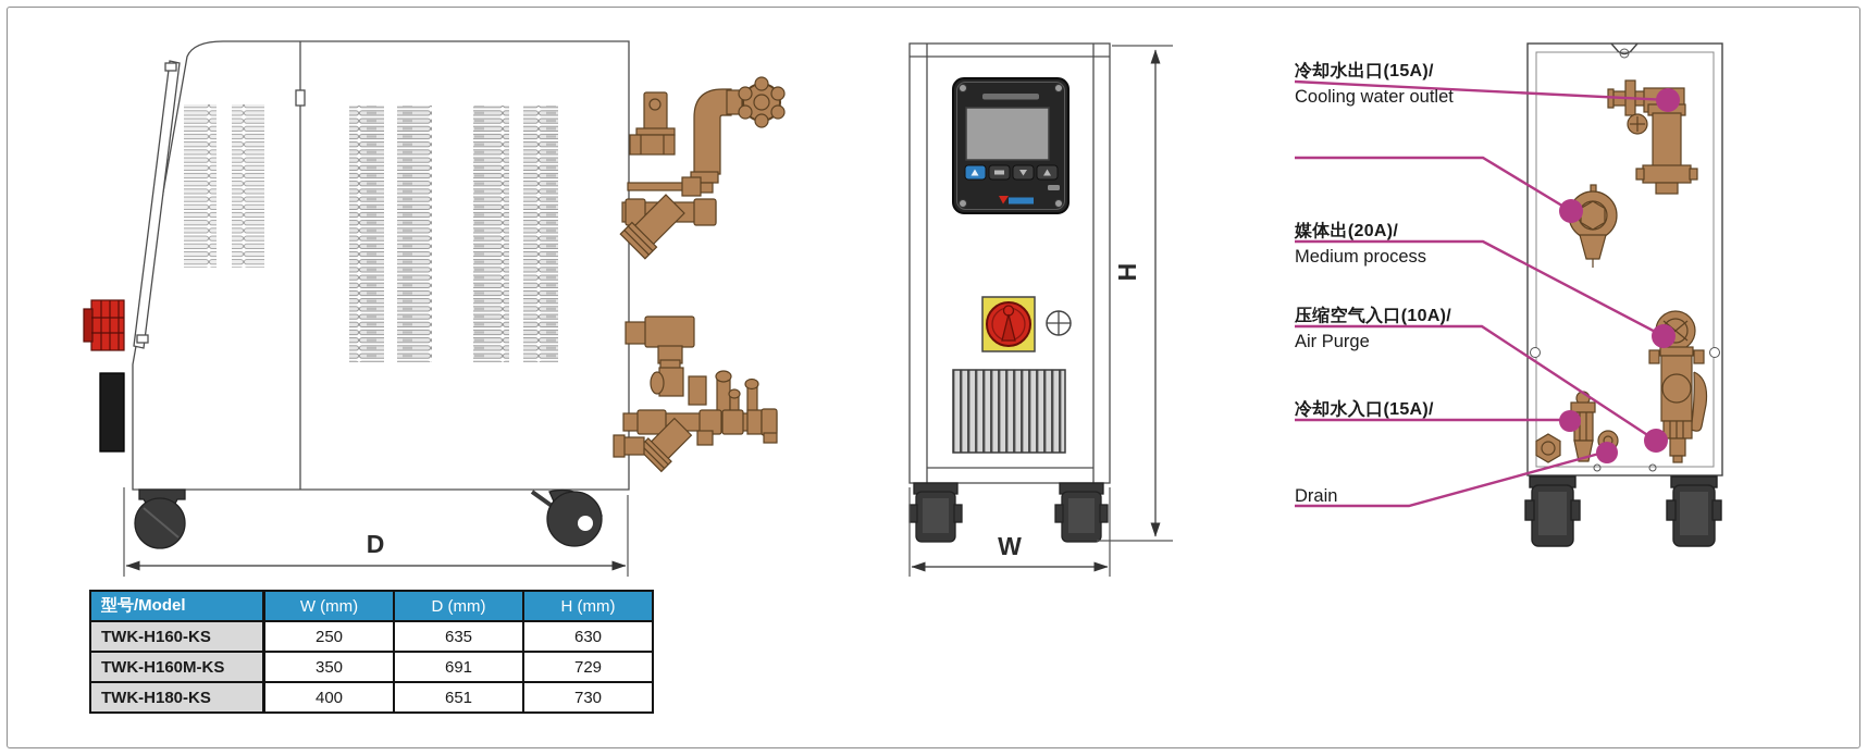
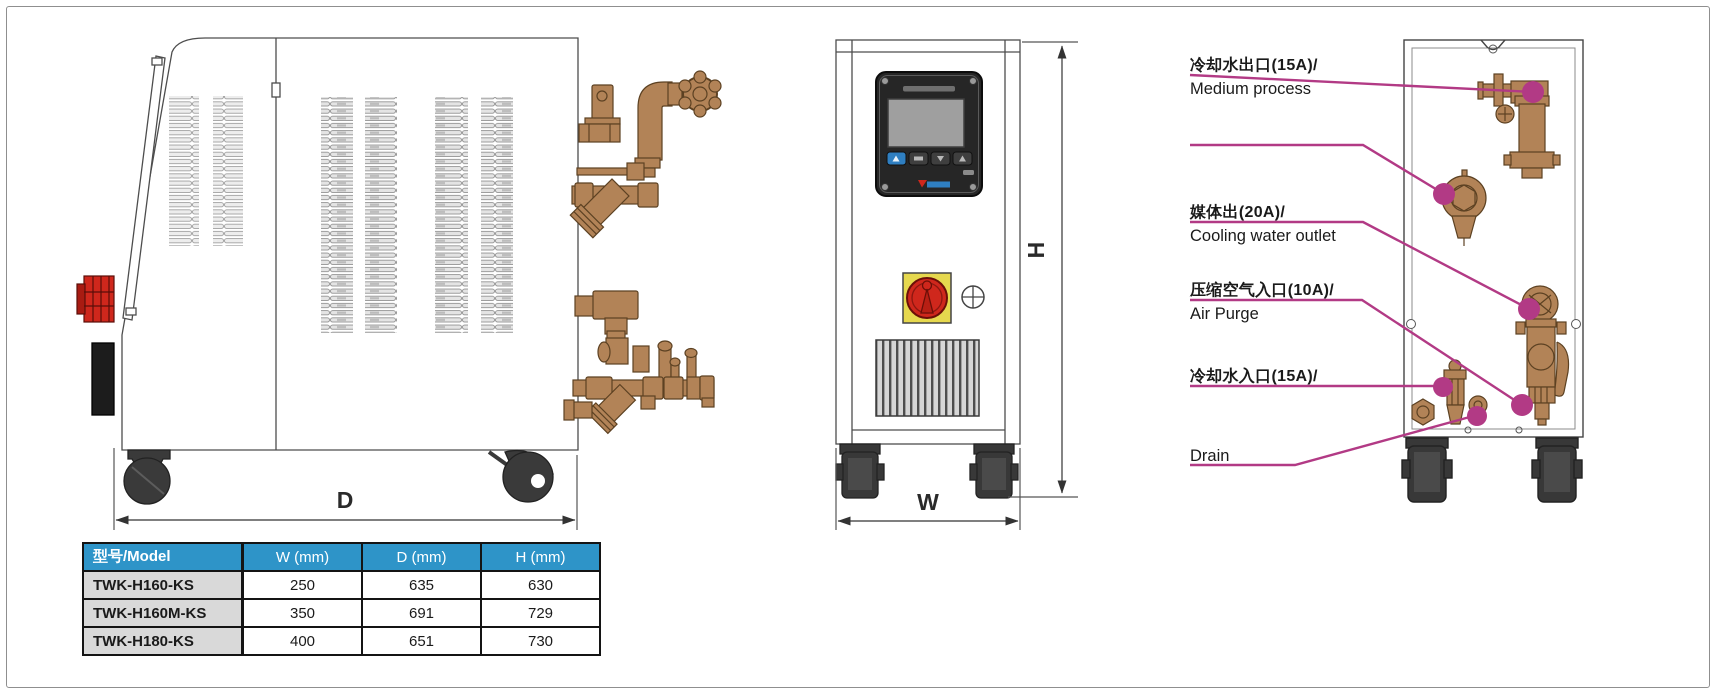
  D
  W
  冷却水出口(15A)/
- Cooling water outlet
+ Medium process
  媒体出(20A)/
- Medium process
+ Cooling water outlet
  压缩空气入口(10A)/
  Air Purge
  冷却水入口(15A)/
  Drain
  型号/Model	W (mm)	D (mm)	H (mm)
  TWK-H160-KS	250	635	630
  TWK-H160M-KS	350	691	729
  TWK-H180-KS	400	651	730
